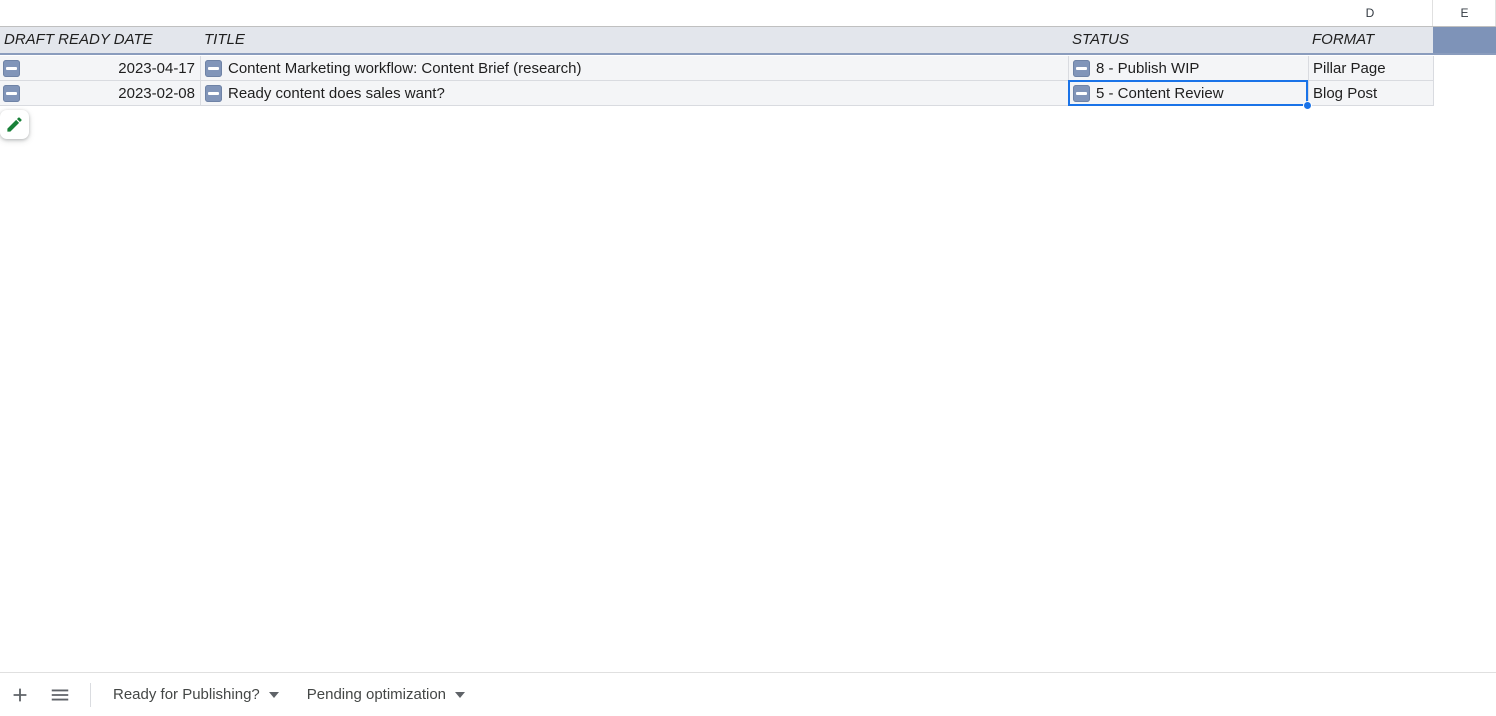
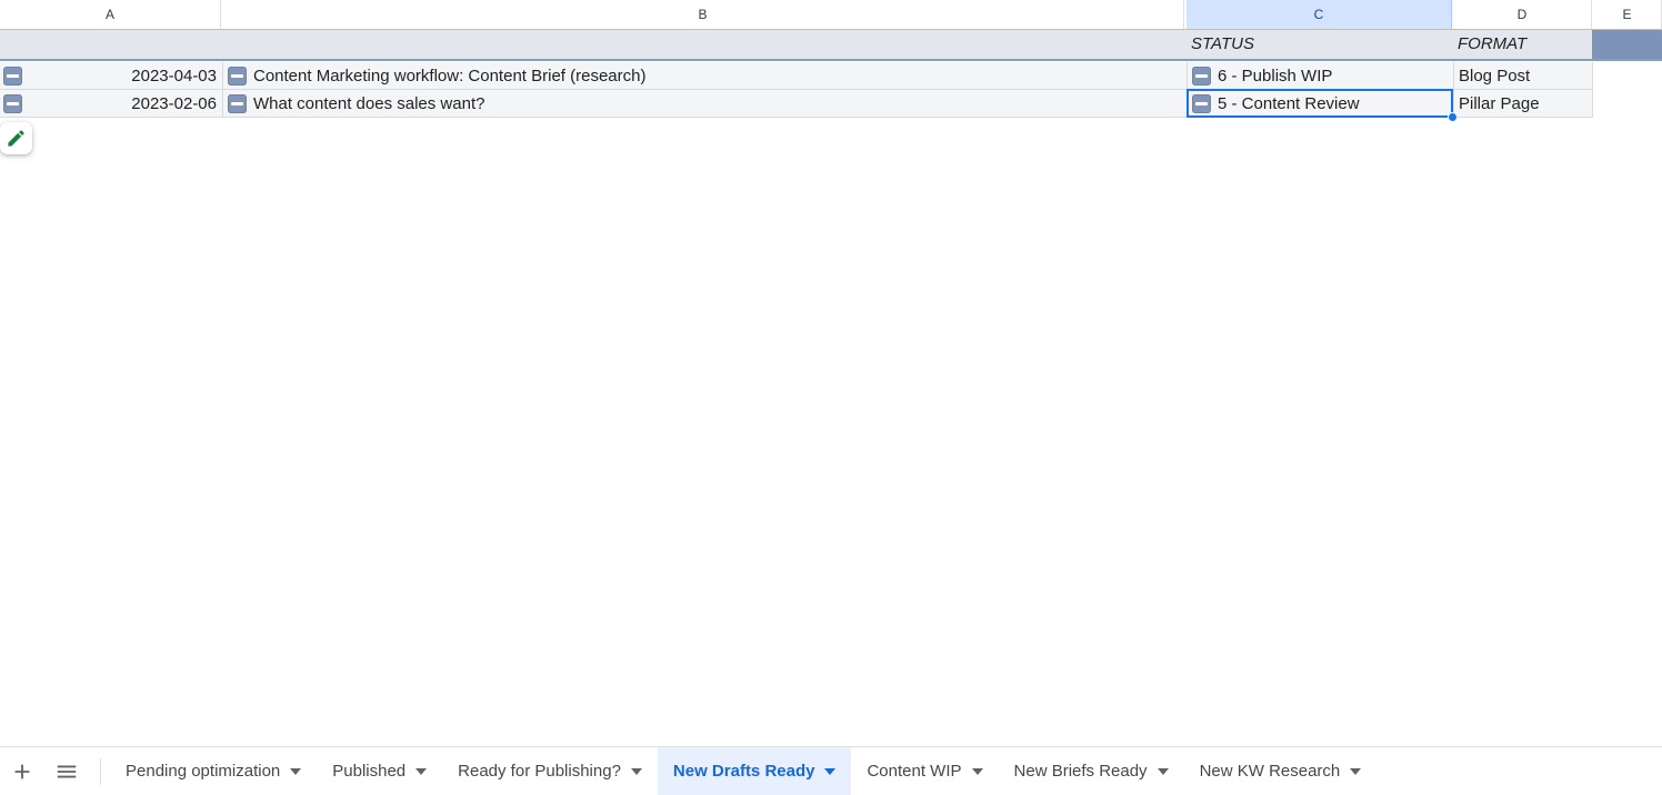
+ A
+ B
+ C
  D
  E
- DRAFT READY DATE
- TITLE
  STATUS
  FORMAT
- 2023-04-17
+ 2023-04-03
  Content Marketing workflow: Content Brief (research)
- 8 - Publish WIP
+ 6 - Publish WIP
- Pillar Page
+ Blog Post
- 2023-02-08
+ 2023-02-06
- Ready content does sales want?
+ What content does sales want?
  5 - Content Review
- Blog Post
+ Pillar Page
- Ready for Publishing?
+ Pending optimization
+ Published
- Pending optimization
+ Ready for Publishing?
+ New Drafts Ready
+ Content WIP
+ New Briefs Ready
+ New KW Research
